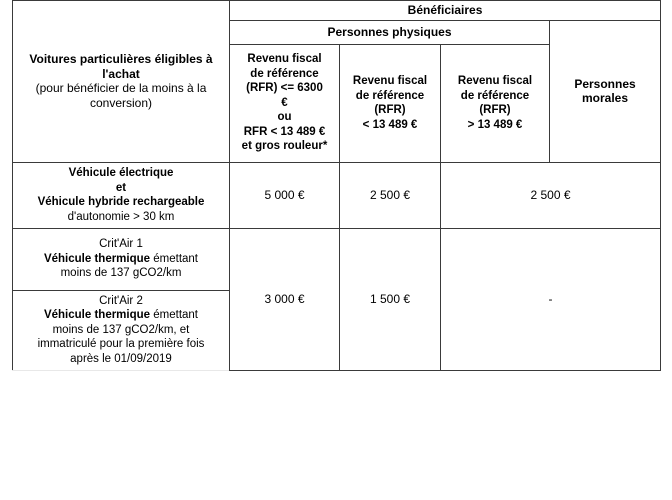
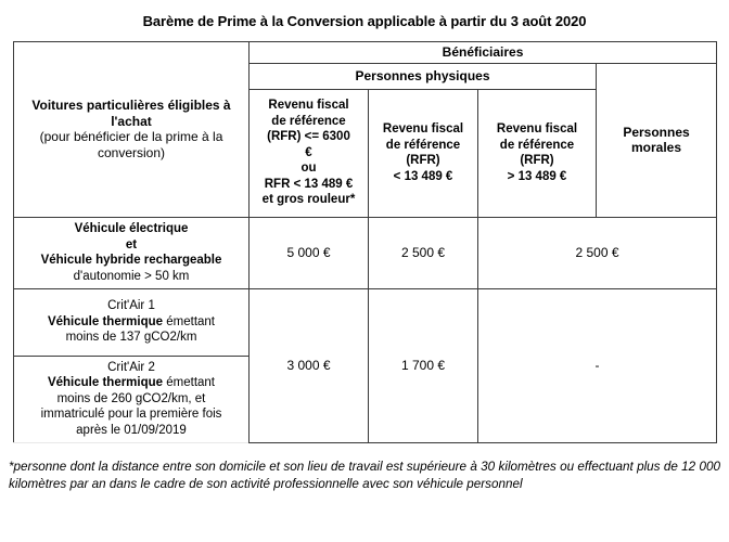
+ Barème de Prime à la Conversion applicable à partir du 3 août 2020
- Voitures particulières éligibles à l'achat (pour bénéficier de la moins à la conversion)	Bénéficiaires
+ Voitures particulières éligibles à l'achat (pour bénéficier de la prime à la conversion)	Bénéficiaires
  Personnes physiques	Personnes morales
  Revenu fiscal de référence (RFR) <= 6300 € ou RFR < 13 489 € et gros rouleur*	Revenu fiscal de référence (RFR) < 13 489 €	Revenu fiscal de référence (RFR) > 13 489 €
- Véhicule électrique et Véhicule hybride rechargeable d'autonomie > 30 km	5 000 €	2 500 €	2 500 €
+ Véhicule électrique et Véhicule hybride rechargeable d'autonomie > 50 km	5 000 €	2 500 €	2 500 €
- Crit'Air 1 Véhicule thermique émettant moins de 137 gCO2/km	3 000 €	1 500 €	-
+ Crit'Air 1 Véhicule thermique émettant moins de 137 gCO2/km	3 000 €	1 700 €	-
- Crit'Air 2 Véhicule thermique émettant moins de 137 gCO2/km, et immatriculé pour la première fois après le 01/09/2019
+ Crit'Air 2 Véhicule thermique émettant moins de 260 gCO2/km, et immatriculé pour la première fois après le 01/09/2019
+ *personne dont la distance entre son domicile et son lieu de travail est supérieure à 30 kilomètres ou effectuant plus de 12 000 kilomètres par an dans le cadre de son activité professionnelle avec son véhicule personnel
